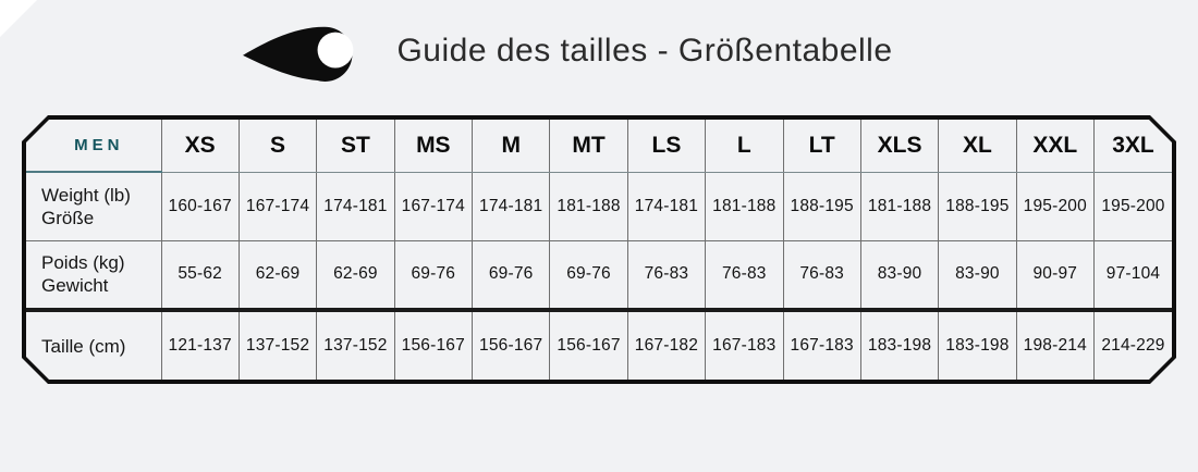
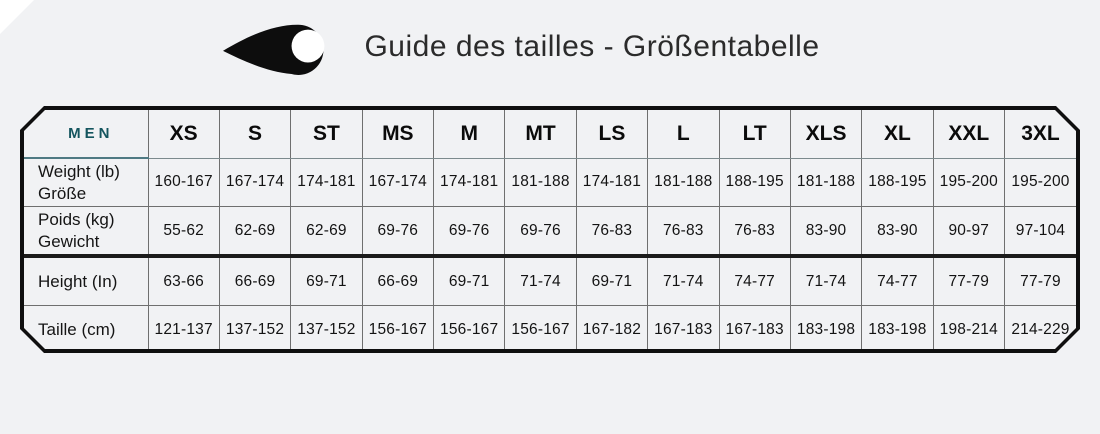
  Guide des tailles - Größentabelle
  MEN	XS	S	ST	MS	M	MT	LS	L	LT	XLS	XL	XXL	3XL
  Weight (lb)Größe	160-167	167-174	174-181	167-174	174-181	181-188	174-181	181-188	188-195	181-188	188-195	195-200	195-200
  Poids (kg)Gewicht	55-62	62-69	62-69	69-76	69-76	69-76	76-83	76-83	76-83	83-90	83-90	90-97	97-104
+ Height (In)	63-66	66-69	69-71	66-69	69-71	71-74	69-71	71-74	74-77	71-74	74-77	77-79	77-79
  Taille (cm)	121-137	137-152	137-152	156-167	156-167	156-167	167-182	167-183	167-183	183-198	183-198	198-214	214-229
